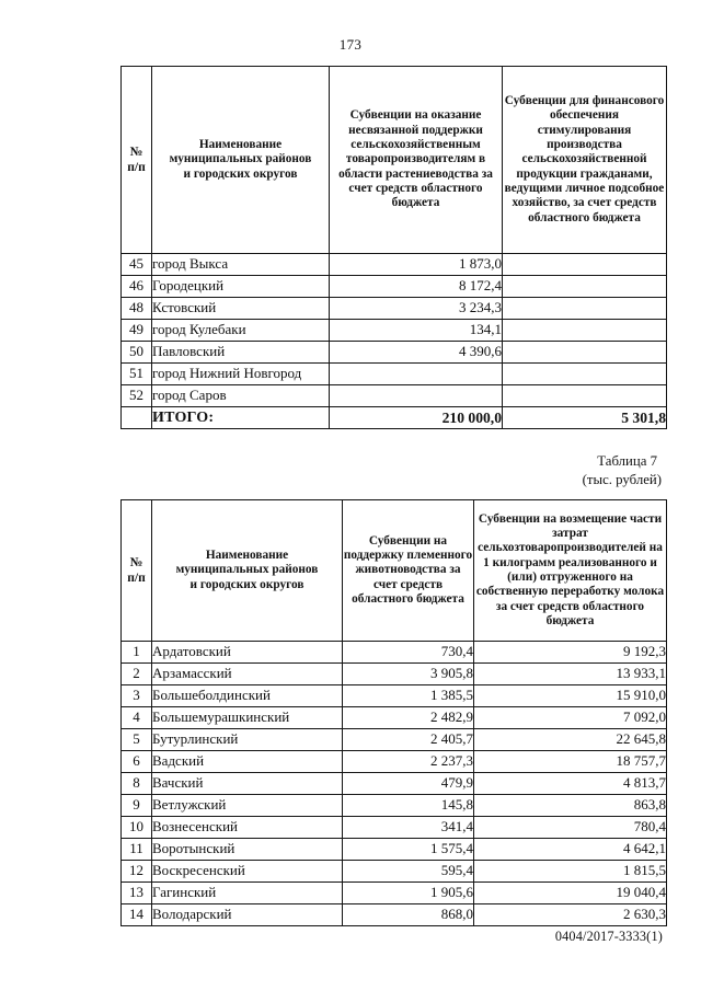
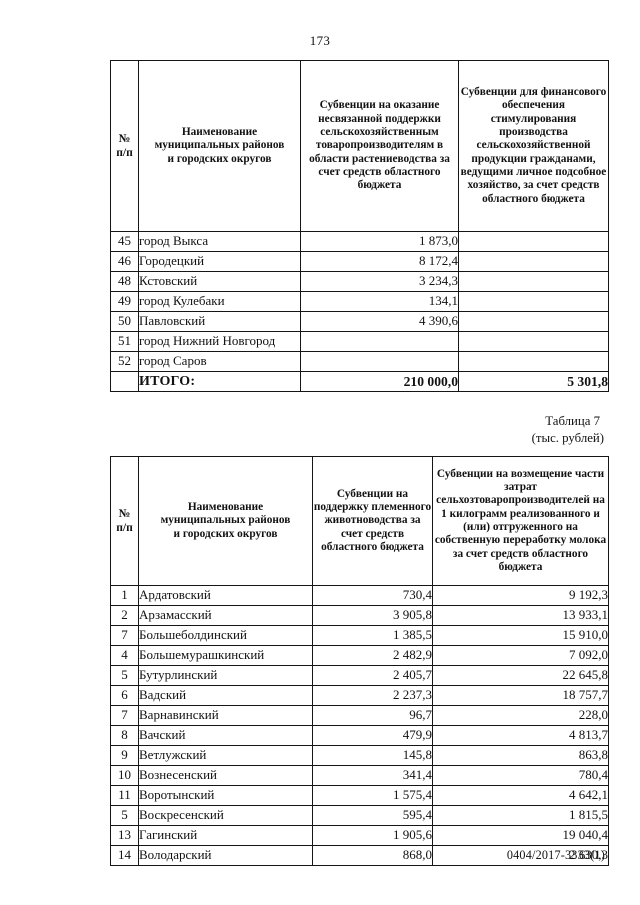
  173
  № п/п	Наименование муниципальных районов и городских округов	Субвенции на оказание несвязанной поддержки сельскохозяйственным товаропроизводителям в области растениеводства за счет средств областного бюджета	Субвенции для финансового обеспечения стимулирования производства сельскохозяйственной продукции гражданами, ведущими личное подсобное хозяйство, за счет средств областного бюджета
  45	город Выкса	1 873,0
  46	Городецкий	8 172,4
  48	Кстовский	3 234,3
  49	город Кулебаки	134,1
  50	Павловский	4 390,6
  51	город Нижний Новгород
  52	город Саров
  	ИТОГО:	210 000,0	5 301,8
  Таблица 7
  (тыс. рублей)
  № п/п	Наименование муниципальных районов и городских округов	Субвенции на поддержку племенного животноводства за счет средств областного бюджета	Субвенции на возмещение части затрат сельхозтоваропроизводителей на 1 килограмм реализованного и (или) отгруженного на собственную переработку молока за счет средств областного бюджета
  1	Ардатовский	730,4	9 192,3
  2	Арзамасский	3 905,8	13 933,1
- 3	Большеболдинский	1 385,5	15 910,0
+ 7	Большеболдинский	1 385,5	15 910,0
  4	Большемурашкинский	2 482,9	7 092,0
  5	Бутурлинский	2 405,7	22 645,8
  6	Вадский	2 237,3	18 757,7
+ 7	Варнавинский	96,7	228,0
  8	Вачский	479,9	4 813,7
  9	Ветлужский	145,8	863,8
  10	Вознесенский	341,4	780,4
  11	Воротынский	1 575,4	4 642,1
- 12	Воскресенский	595,4	1 815,5
+ 5	Воскресенский	595,4	1 815,5
  13	Гагинский	1 905,6	19 040,4
  14	Володарский	868,0	2 630,3
  0404/2017-3333(1)
